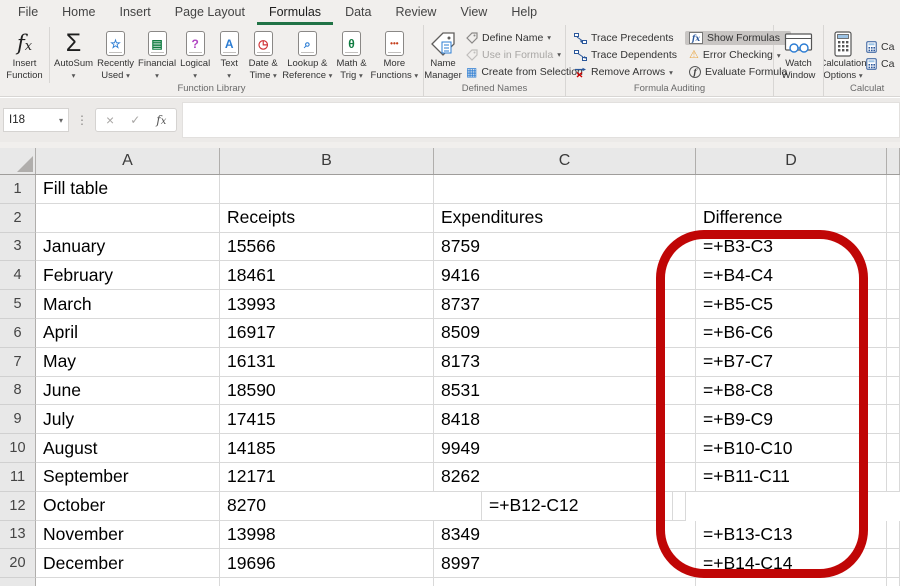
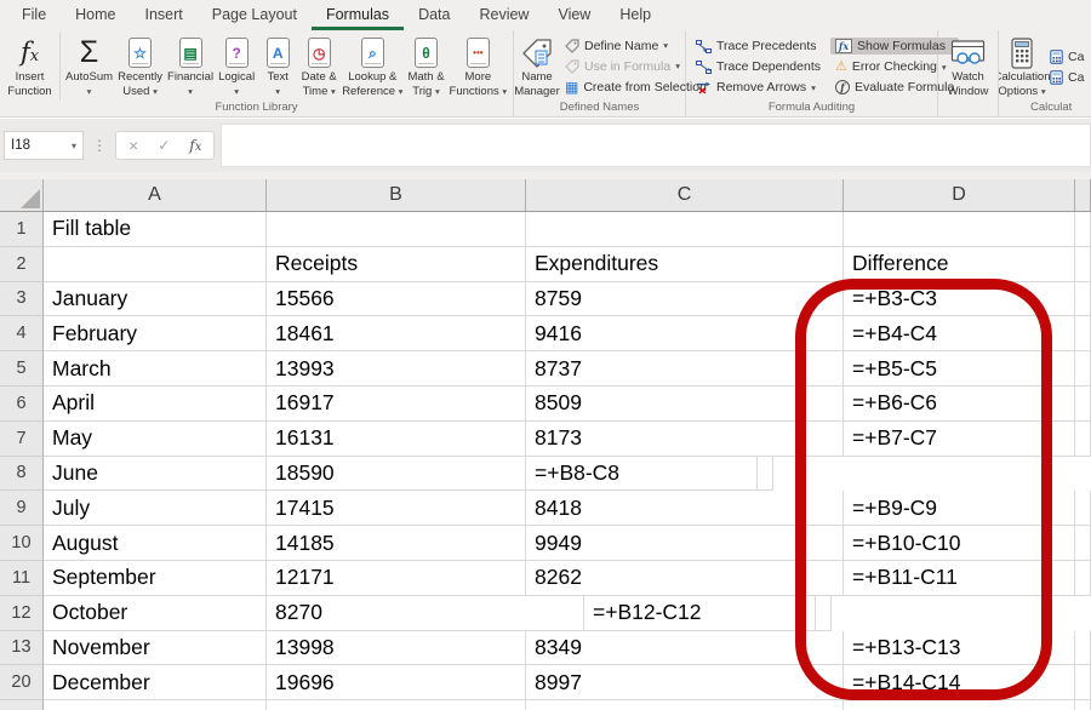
  File
  Home
  Insert
  Page Layout
  Formulas
  Data
  Review
  View
  Help
  fx
  Insert Function
  Σ
  AutoSum
  ▾
  ☆
  Recently
  Used ▾
  ▤
  Financial
  ▾
  ?
  Logical
  ▾
  A
  Text
  ▾
  ◷
  Date &
  Time ▾
  ⌕
  Lookup &
  Reference ▾
  θ
  Math &
  Trig ▾
  •••
  More
  Functions ▾
  Function Library
  Name Manager
  Define Name
  ▾
  Use in Formula
  ▾
  ▦
  Create from Selection
  Defined Names
  Trace Precedents
  Trace Dependents
  Remove Arrows
  ▾
  fx
  Show Formulas
  ⚠
  Error Checking
  ▾
  f
  Evaluate Formula
  Formula Auditing
  Watch Window
  alculation
  Options ▾
  Ca
  Ca
  Calculat
  I18
  ▾
  ⋮
  ×
  ✓
  fx
  A
  B
  C
  D
  1
  Fill table
  2
  Receipts
  Expenditures
  Difference
  3
  January
  15566
  8759
  =+B3-C3
  4
  February
  18461
  9416
  =+B4-C4
  5
  March
  13993
  8737
  =+B5-C5
  6
  April
  16917
  8509
  =+B6-C6
  7
  May
  16131
  8173
  =+B7-C7
  8
  June
  18590
- 8531
  =+B8-C8
  9
  July
  17415
  8418
  =+B9-C9
  10
  August
  14185
  9949
  =+B10-C10
  11
  September
  12171
  8262
  =+B11-C11
  12
  October
  8270
  =+B12-C12
  13
  November
  13998
  8349
  =+B13-C13
  20
  December
  19696
  8997
  =+B14-C14
